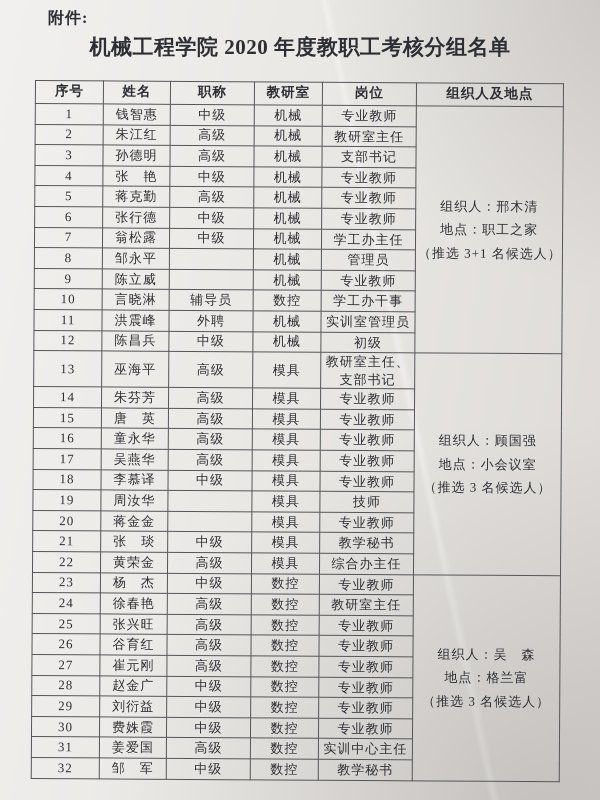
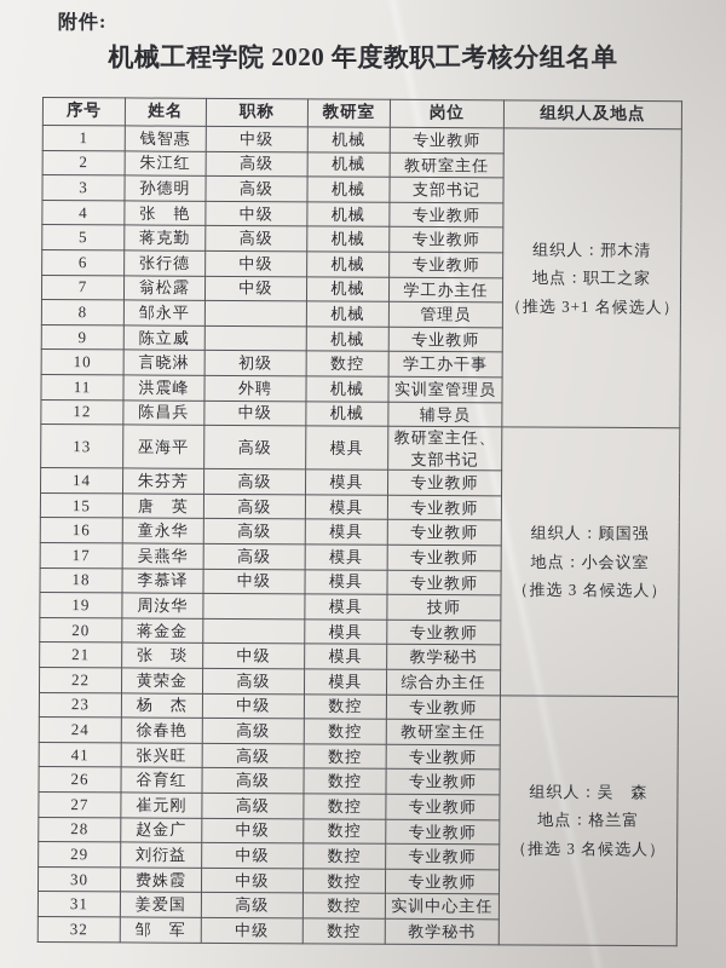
  附件:
  机械工程学院 2020 年度教职工考核分组名单
  序号	姓名	职称	教研室	岗位	组织人及地点
  1	钱智惠	中级	机械	专业教师	组织人：邢木清地点：职工之家（推选 3+1 名候选人）
  2	朱江红	高级	机械	教研室主任
  3	孙德明	高级	机械	支部书记
  4	张 艳	中级	机械	专业教师
  5	蒋克勤	高级	机械	专业教师
  6	张行德	中级	机械	专业教师
  7	翁松露	中级	机械	学工办主任
  8	邹永平		机械	管理员
  9	陈立威		机械	专业教师
- 10	言晓淋	辅导员	数控	学工办干事
+ 10	言晓淋	初级	数控	学工办干事
  11	洪震峰	外聘	机械	实训室管理员
- 12	陈昌兵	中级	机械	初级
+ 12	陈昌兵	中级	机械	辅导员
  13	巫海平	高级	模具	教研室主任、支部书记	组织人：顾国强地点：小会议室（推选 3 名候选人）
  14	朱芬芳	高级	模具	专业教师
  15	唐 英	高级	模具	专业教师
  16	童永华	高级	模具	专业教师
  17	吴燕华	高级	模具	专业教师
  18	李慕译	中级	模具	专业教师
  19	周汝华		模具	技师
  20	蒋金金		模具	专业教师
  21	张 琰	中级	模具	教学秘书
  22	黄荣金	高级	模具	综合办主任
  23	杨 杰	中级	数控	专业教师	组织人：吴 森地点：格兰富（推选 3 名候选人）
  24	徐春艳	高级	数控	教研室主任
- 25	张兴旺	高级	数控	专业教师
+ 41	张兴旺	高级	数控	专业教师
  26	谷育红	高级	数控	专业教师
  27	崔元刚	高级	数控	专业教师
  28	赵金广	中级	数控	专业教师
  29	刘衍益	中级	数控	专业教师
  30	费姝霞	中级	数控	专业教师
  31	姜爱国	高级	数控	实训中心主任
  32	邹 军	中级	数控	教学秘书
